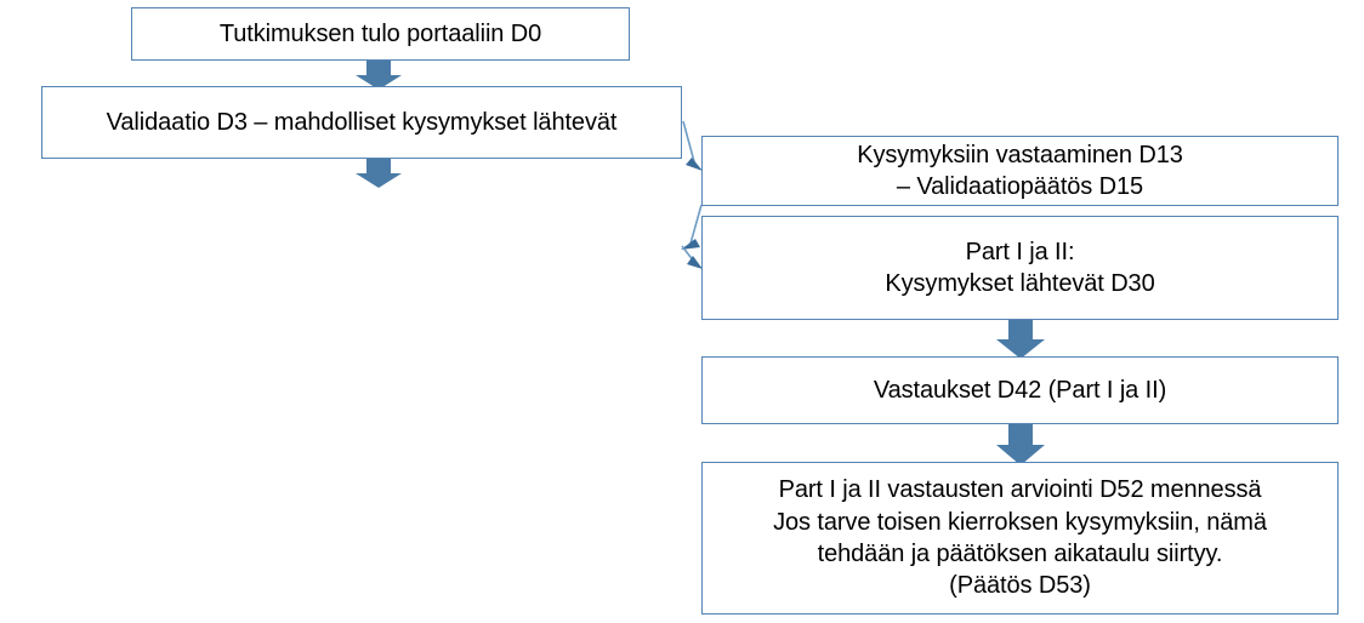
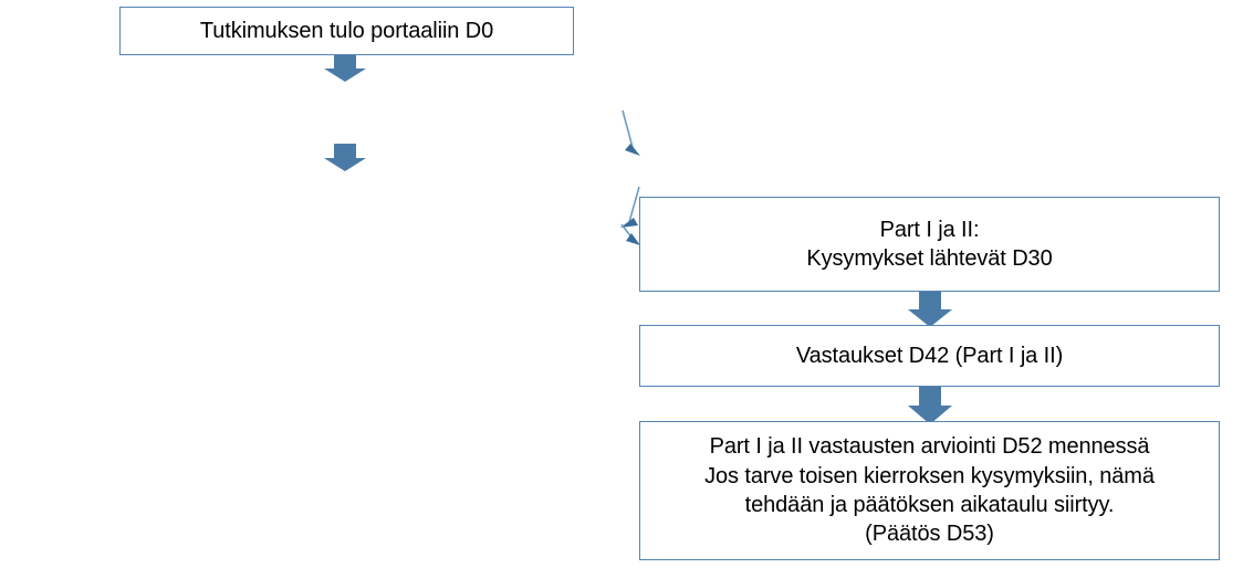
  Tutkimuksen tulo portaaliin D0
- Validaatio D3 – mahdolliset kysymykset lähtevät
- Kysymyksiin vastaaminen D13
- – Validaatiopäätös D15
  Part I ja II:
  Kysymykset lähtevät D30
  Vastaukset D42 (Part I ja II)
  Part I ja II vastausten arviointi D52 mennessä
  Jos tarve toisen kierroksen kysymyksiin, nämä
  tehdään ja päätöksen aikataulu siirtyy.
  (Päätös D53)
